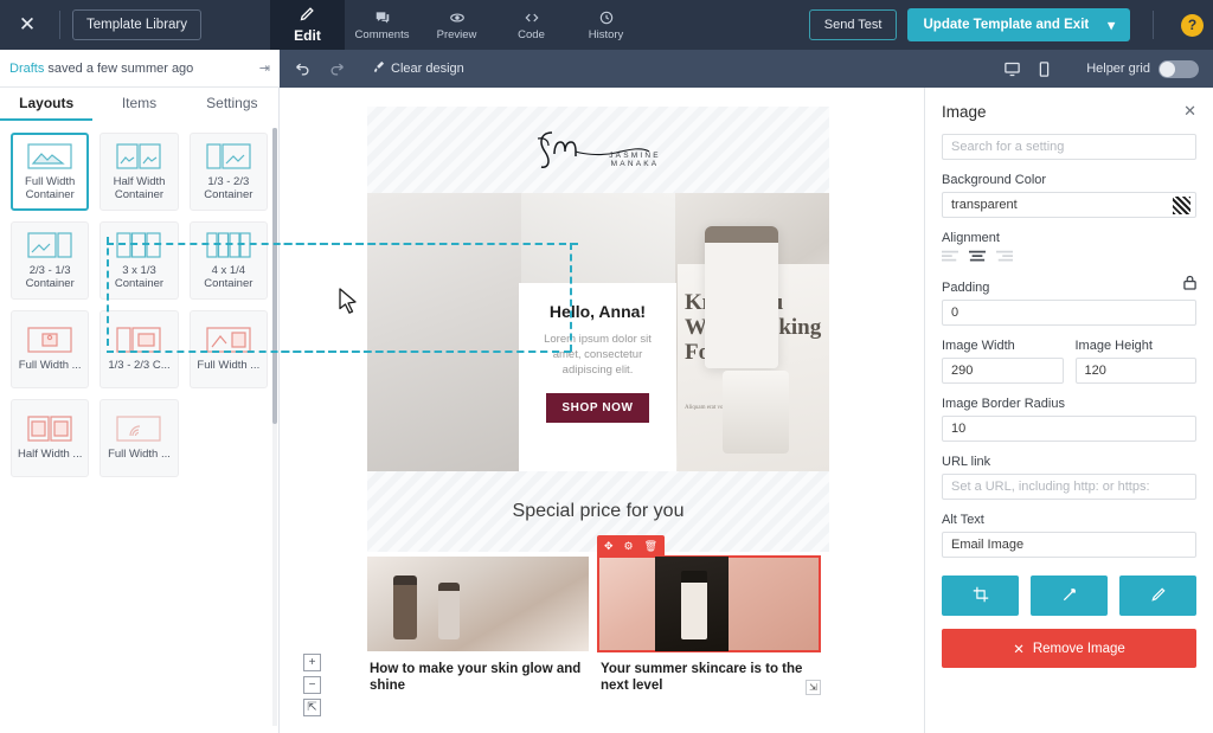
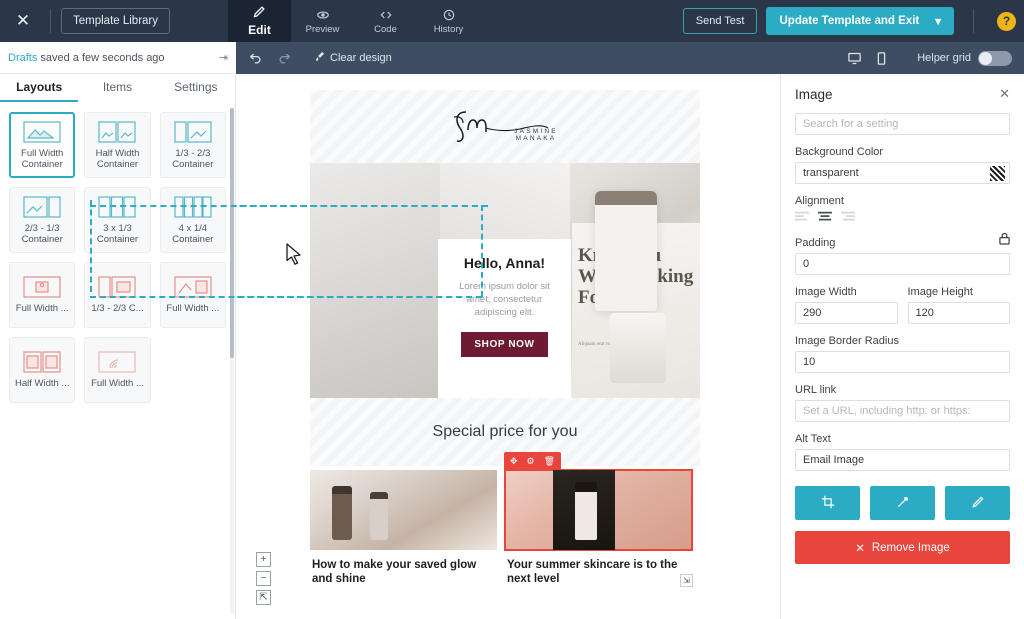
  ✕
  Template Library
  Edit
- Comments
  Preview
  Code
  History
  Send Test
  Update Template and Exit
  ▾
  ?
  Drafts
- saved a few summer ago
+ saved a few seconds ago
  ⇥
  Clear design
  Helper grid
  Layouts
  Items
  Settings
  Full Width Container
  Half Width Container
  1/3 - 2/3 Container
  2/3 - 1/3 Container
  3 x 1/3 Container
  4 x 1/4 Container
  Full Width ...
  1/3 - 2/3 C...
  Full Width ...
  Half Width ...
  Full Width ...
  Hello, Anna!
  Lorem ipsum dolor sit amet, consectetur adipiscing elit.
  SHOP NOW
  Special price for you
- How to make your skin glow and shine
+ How to make your saved glow and shine
  ✥
  ⚙
  🗑
  ⇲
  Your summer skincare is to the next level
  +
  −
  ⇱
  Image
  ✕
  Search for a setting
  Background Color
  transparent
  Alignment
  Padding
  0
  Image Width
  290
  Image Height
  120
  Image Border Radius
  10
  URL link
  Set a URL, including http: or https:
  Alt Text
  Email Image
  ✕
  Remove Image
